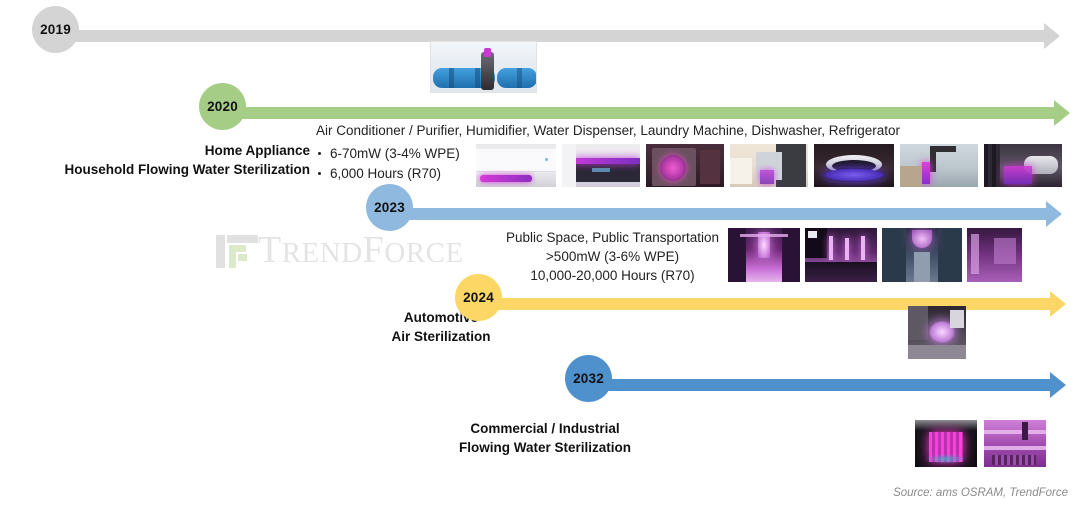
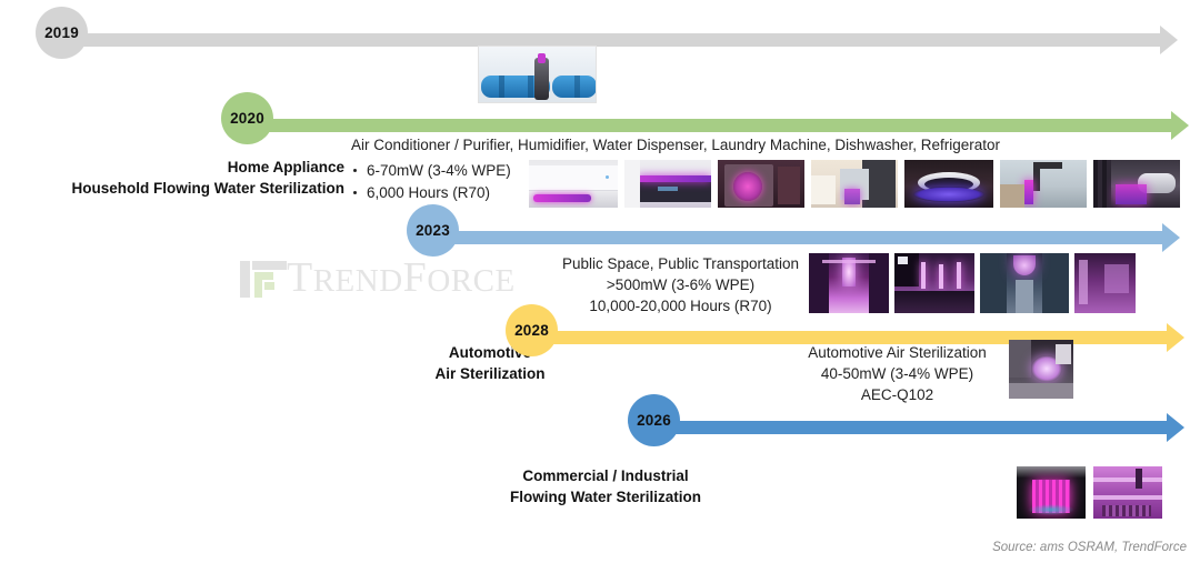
  2019
  2020
  Home Appliance
  Household Flowing Water Sterilization
  Air Conditioner / Purifier, Humidifier, Water Dispenser, Laundry Machine, Dishwasher, Refrigerator
  6-70mW (3-4% WPE)
  6,000 Hours (R70)
  2023
  Public Space, Public Transportation
  >500mW (3-6% WPE)
  10,000-20,000 Hours (R70)
  TRENDFORCE
- 2024
+ 2028
  Automoti
  Air Sterilization
+ Automotive Air Sterilization
+ 40-50mW (3-4% WPE)
+ AEC-Q102
- 2032
+ 2026
  Commercial / Industrial
  Flowing Water Sterilization
  Source: ams OSRAM, TrendForce
